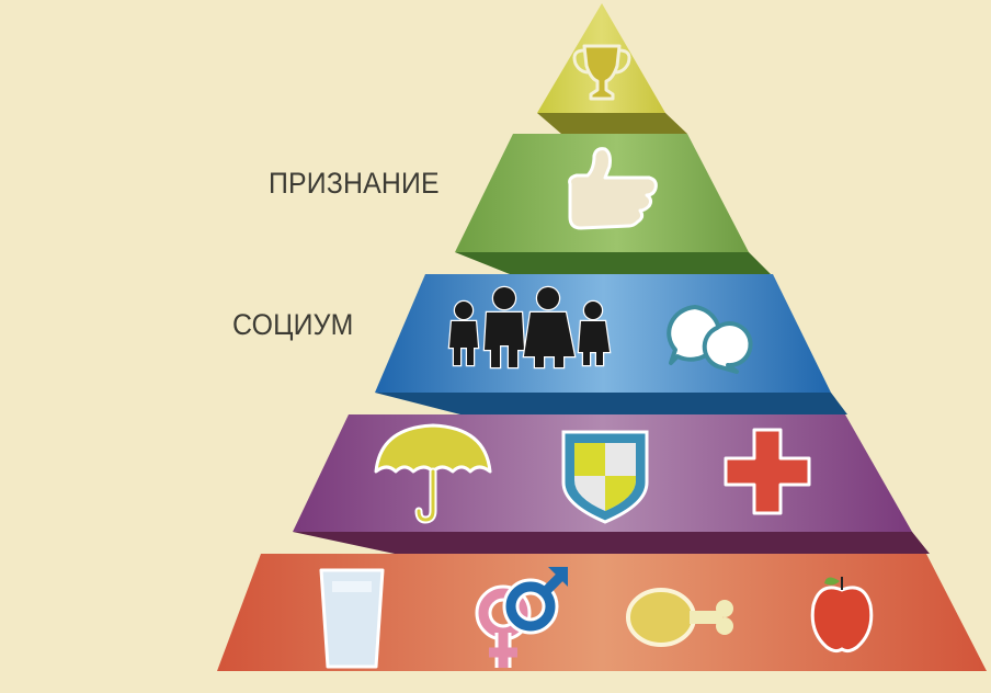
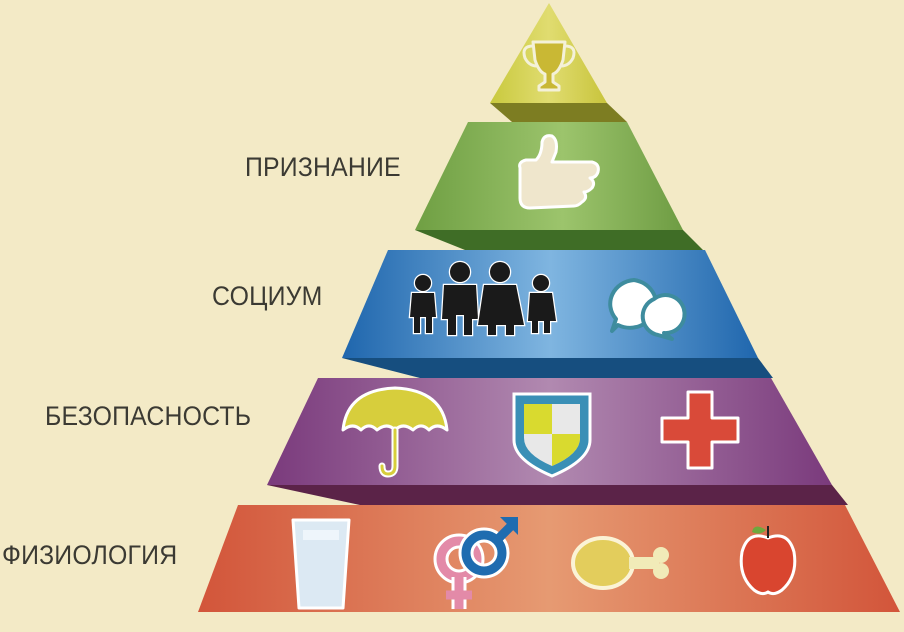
  ПРИЗНАНИЕ
  СОЦИУМ
+ БЕЗОПАСНОСТЬ
+ ФИЗИОЛОГИЯ
